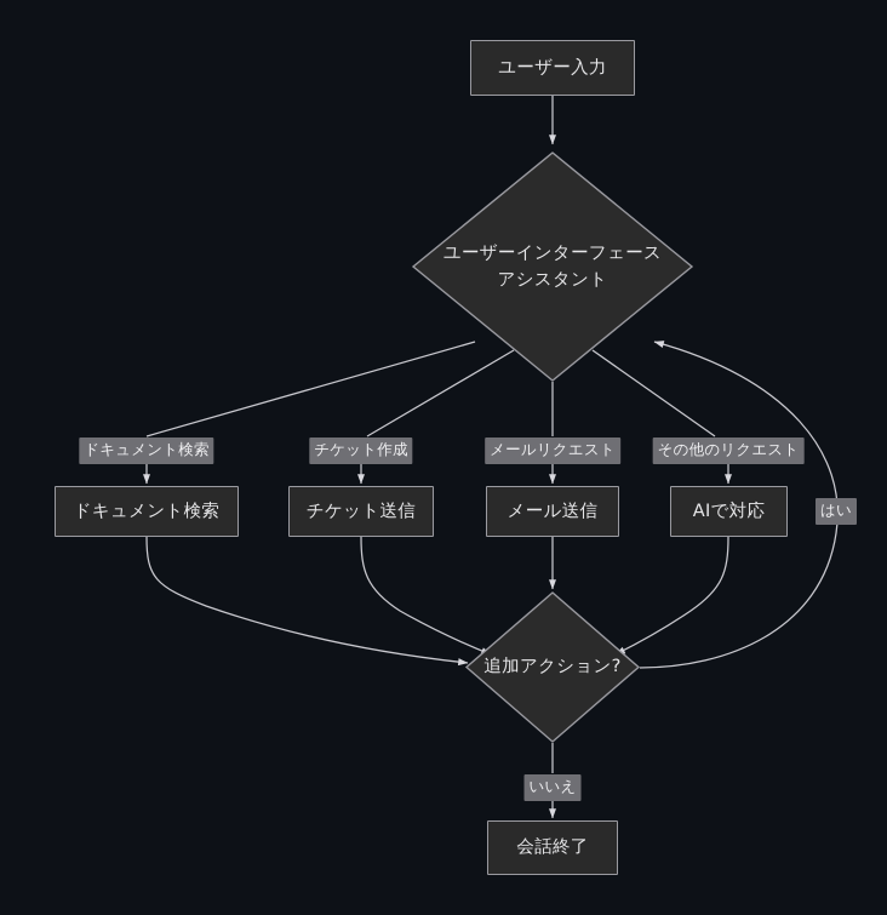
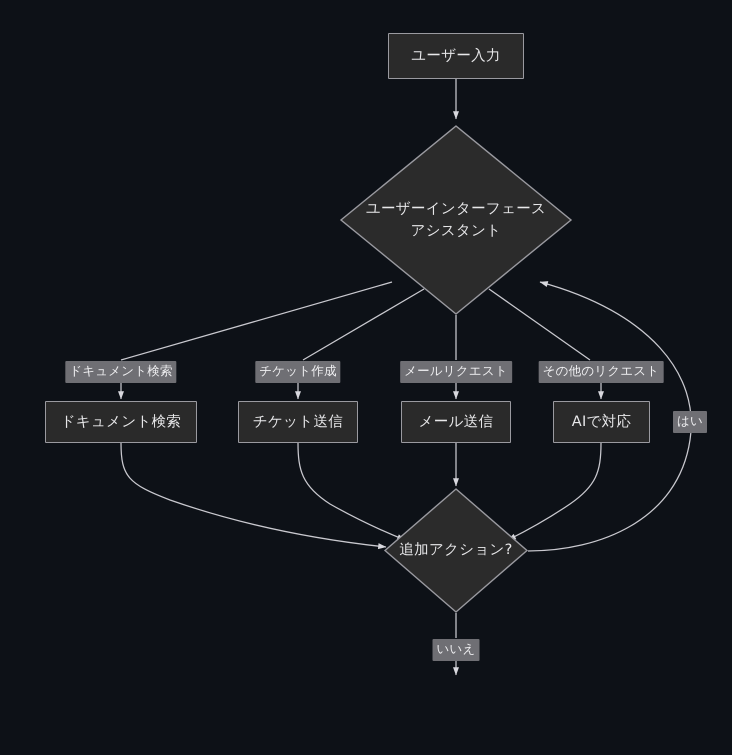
  ユーザー入力
  ユーザーインターフェース
  アシスタント
  ドキュメント検索
  チケット作成
  メールリクエスト
  その他のリクエスト
  ドキュメント検索
  チケット送信
  メール送信
  AIで対応
  はい
  追加アクション?
  いいえ
- 会話終了
